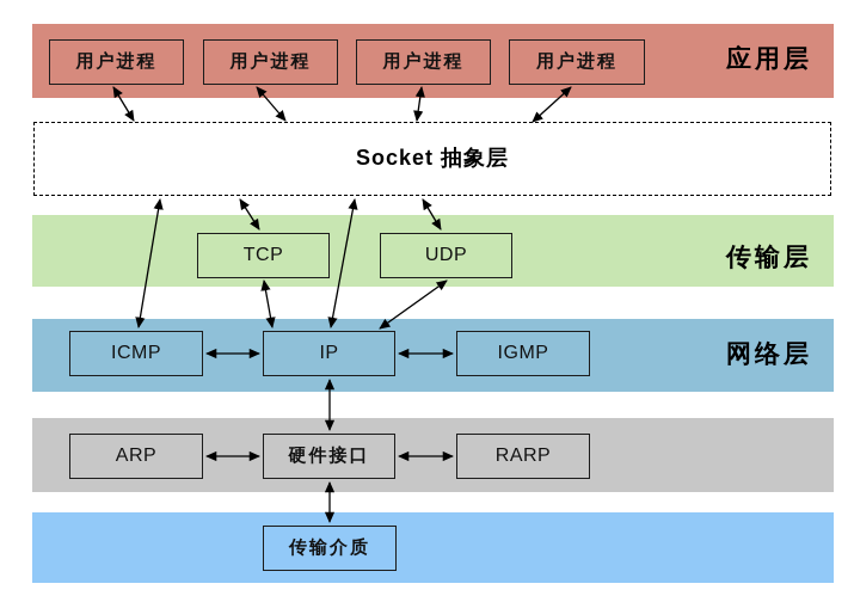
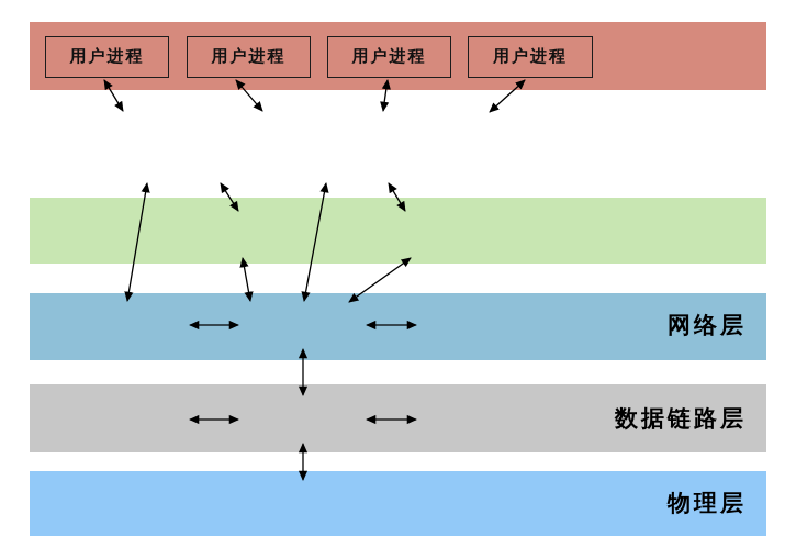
- Socket 抽象层
  用户进程
  用户进程
  用户进程
  用户进程
- TCP
- UDP
- ICMP
- IP
- IGMP
- ARP
- 硬件接口
- RARP
- 传输介质
- 应用层
- 传输层
  网络层
+ 数据链路层
+ 物理层
